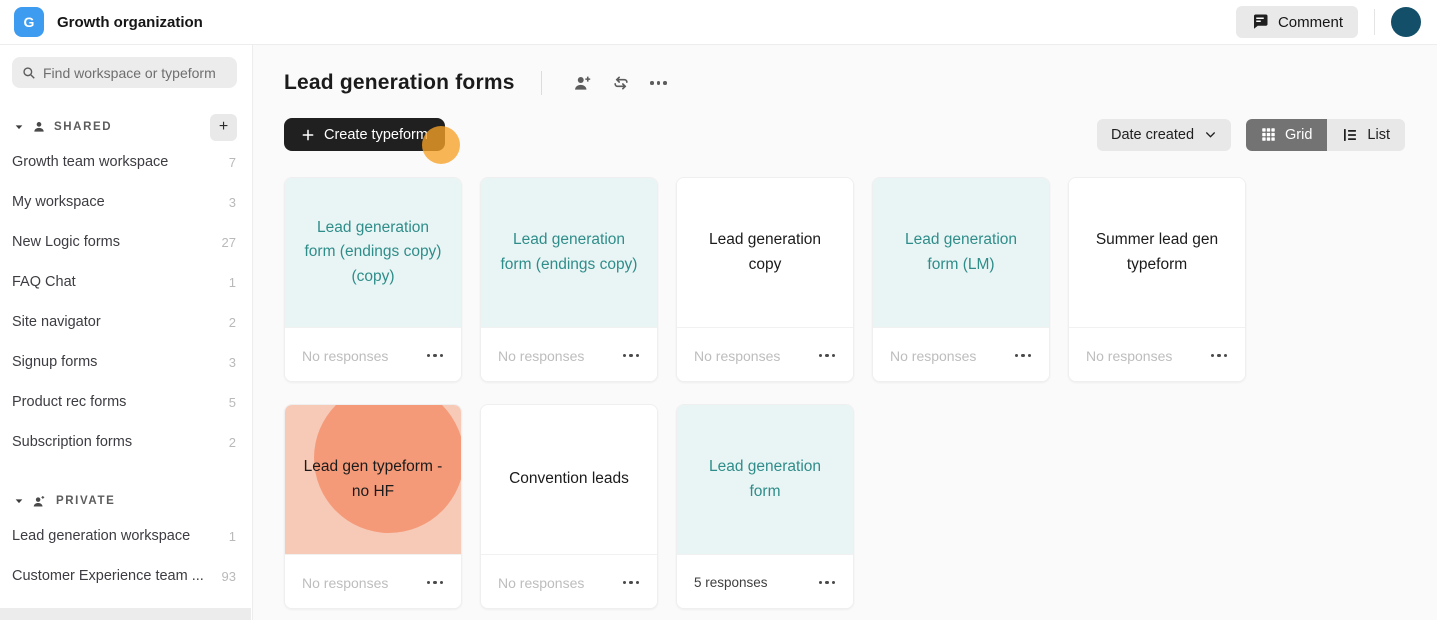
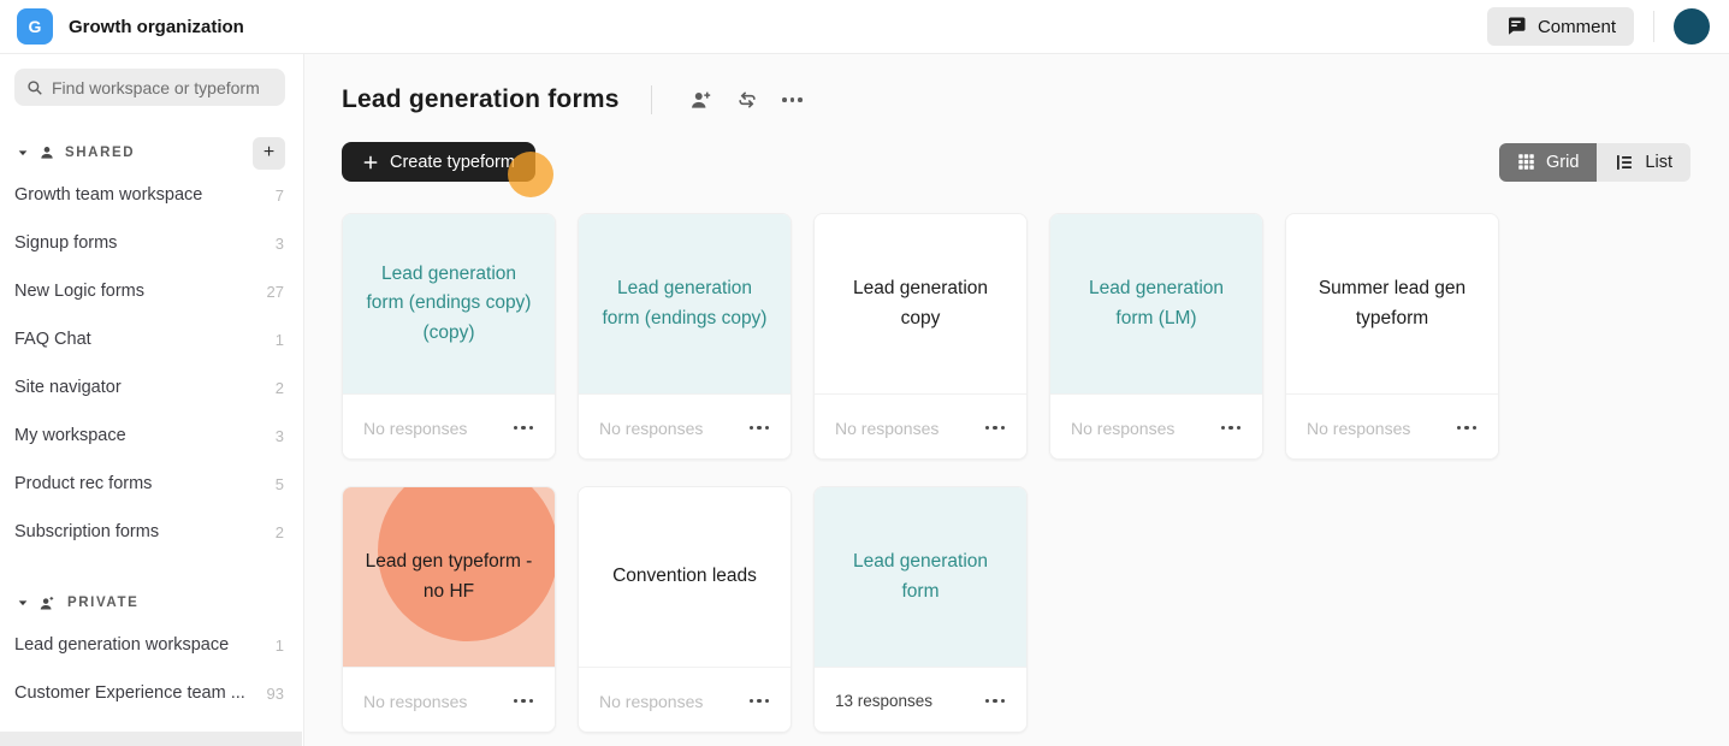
  G
  Growth organization
  Comment
  Find workspace or typeform
  SHARED
  +
  Growth team workspace
  7
- My workspace
+ Signup forms
  3
  New Logic forms
  27
  FAQ Chat
  1
  Site navigator
  2
- Signup forms
+ My workspace
  3
  Product rec forms
  5
  Subscription forms
  2
  PRIVATE
  Lead generation workspace
  1
  Customer Experience team ...
  93
  Lead generation forms
  Create typeform
- Date created
  Grid
  List
  Lead generation form (endings copy) (copy)
  No responses
  Lead generation form (endings copy)
  No responses
  Lead generation copy
  No responses
  Lead generation form (LM)
  No responses
  Summer lead gen typeform
  No responses
  Lead gen typeform - no HF
  No responses
  Convention leads
  No responses
  Lead generation form
- 5 responses
+ 13 responses
